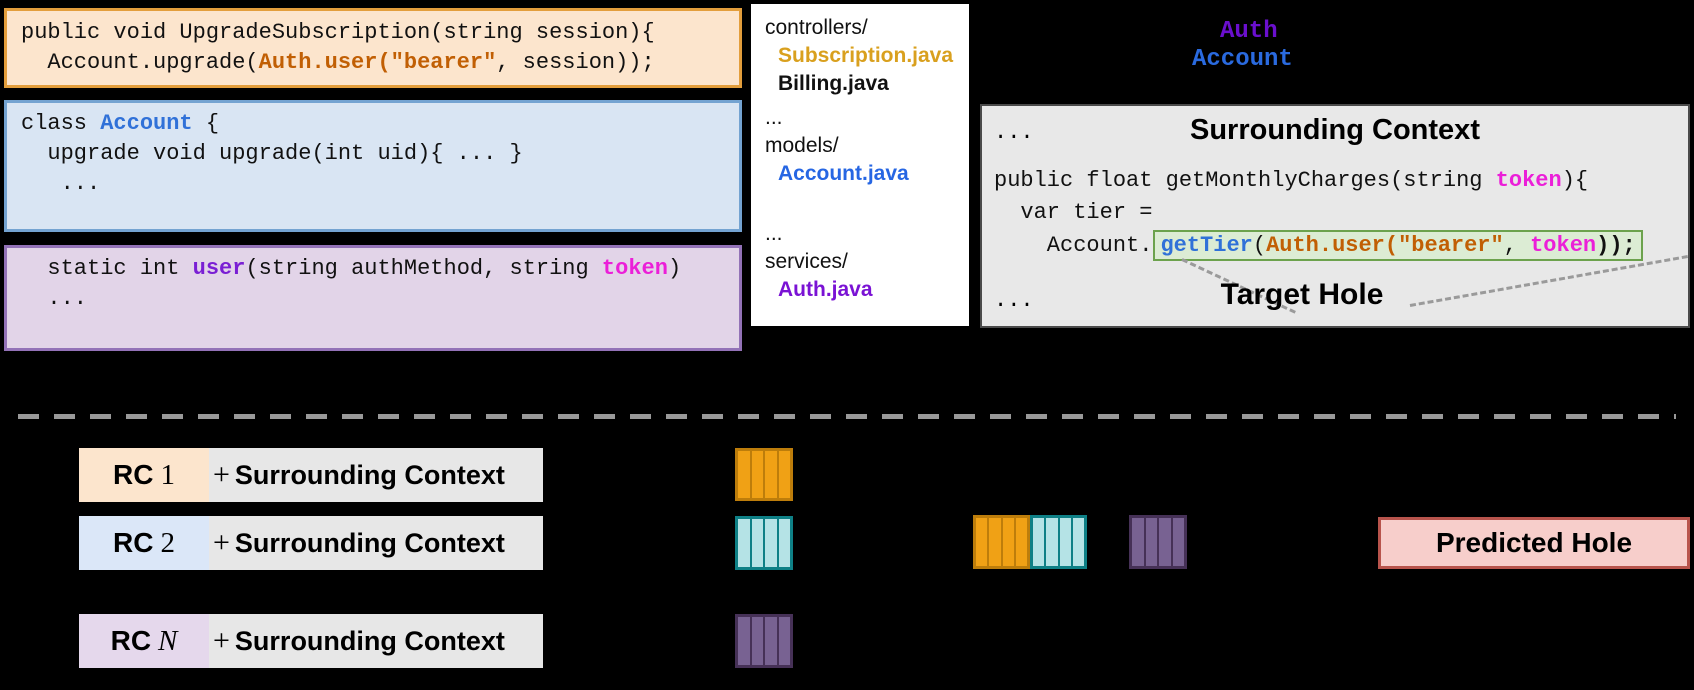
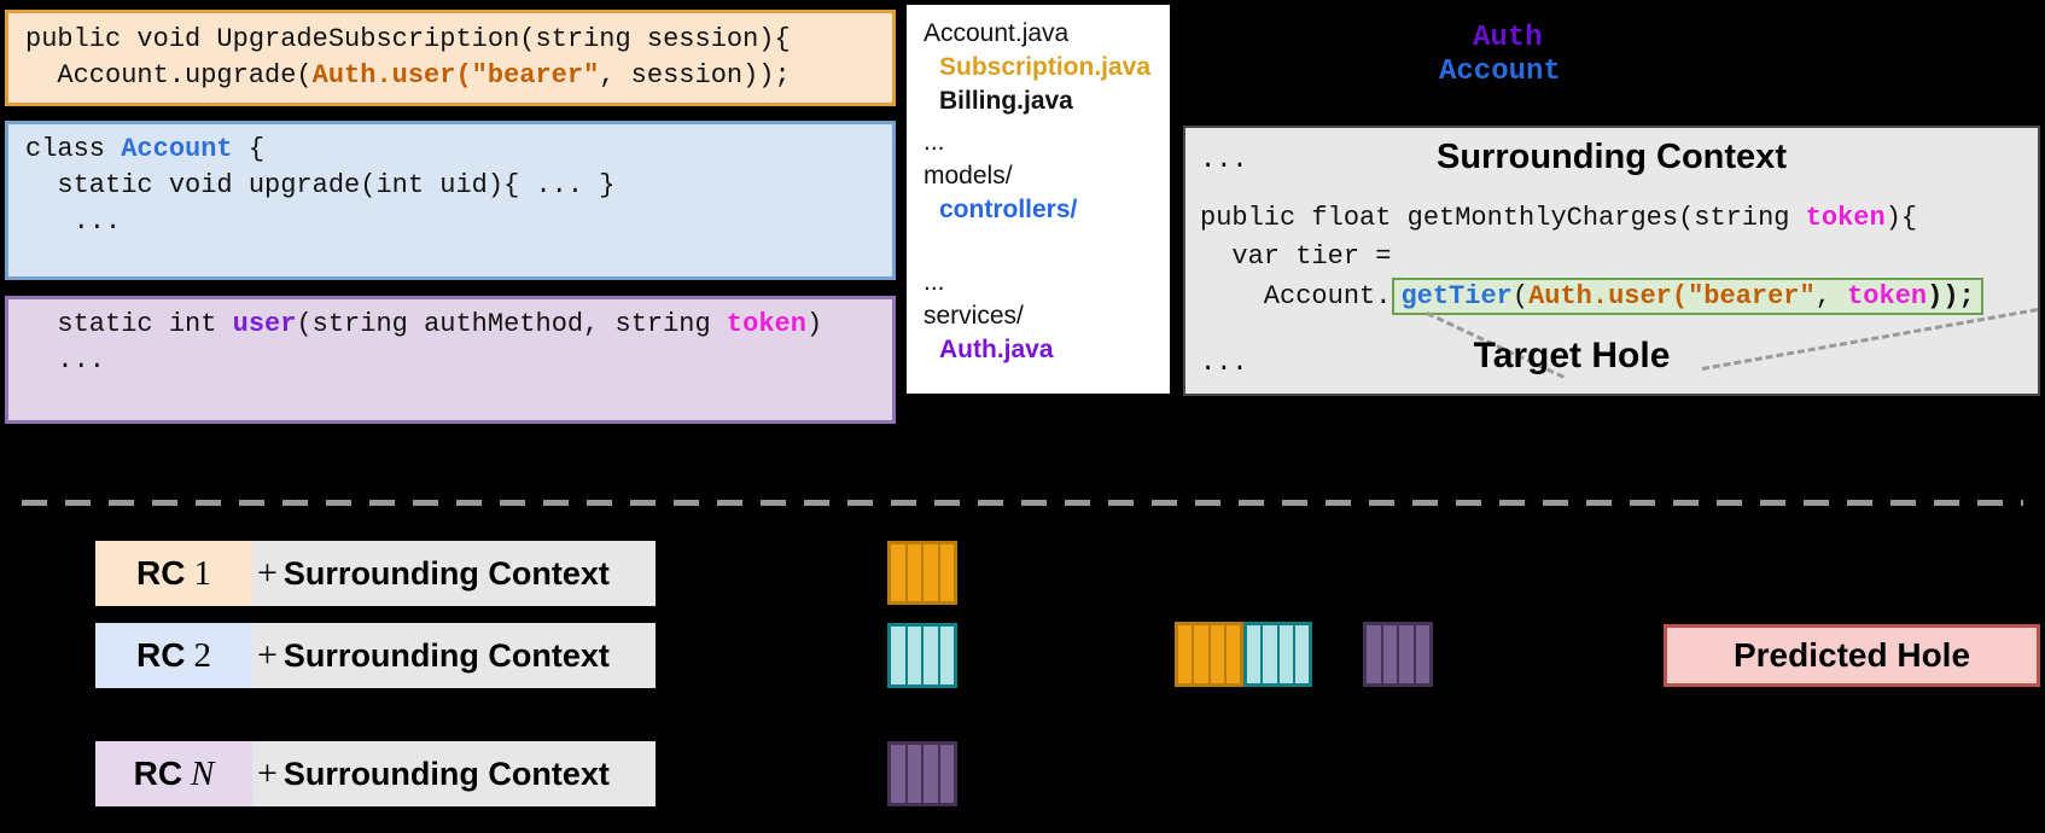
  public void UpgradeSubscription(string session){
  Account.upgrade(Auth.user("bearer", session));
  class Account {
- upgrade void upgrade(int uid){ ... }
+ static void upgrade(int uid){ ... }
  ...
  static int user(string authMethod, string token)
  ...
- controllers/
+ Account.java
  Subscription.java
  Billing.java
  ...
  models/
- Account.java
+ controllers/
  ...
  services/
  Auth.java
  Auth
  Account
  ...
  Surrounding Context
  public float getMonthlyCharges(string token){
  var tier =
  Account. getTier(Auth.user("bearer", token));
  Target Hole
  ...
  RC
  1
  +
  Surrounding Context
  RC
  2
  +
  Surrounding Context
  RC
  N
  +
  Surrounding Context
  Predicted Hole
